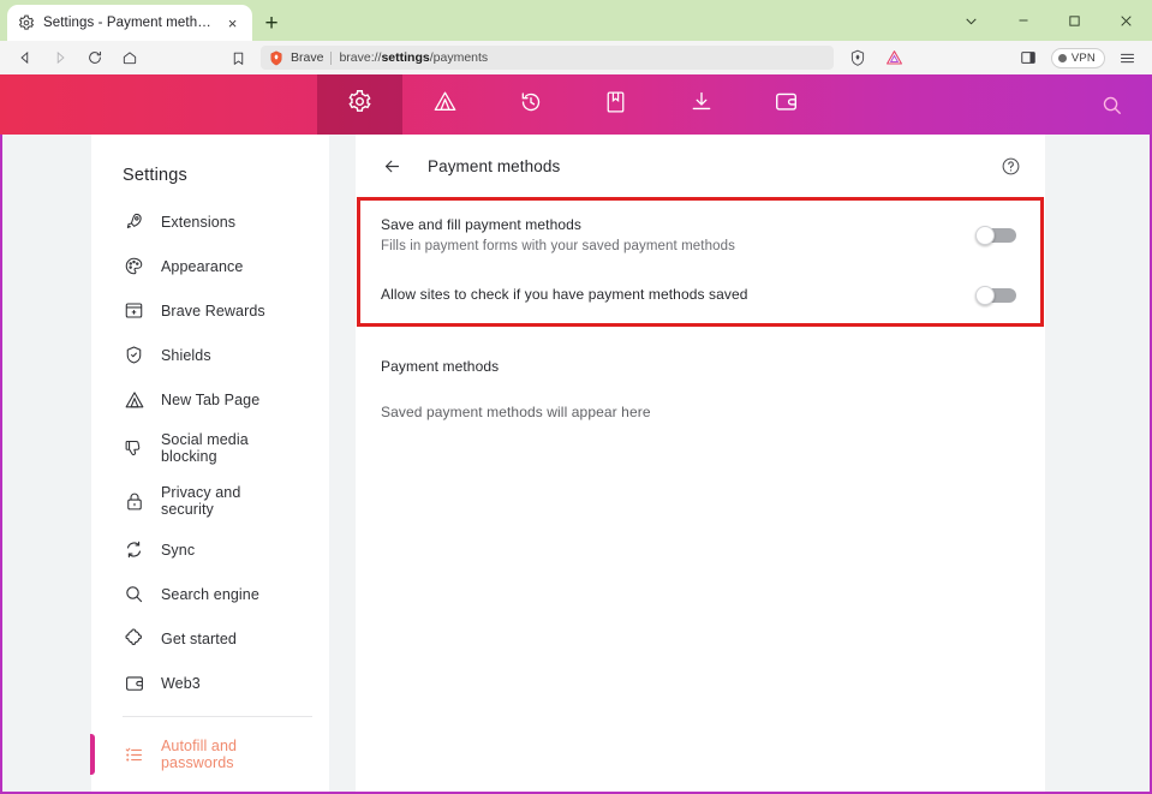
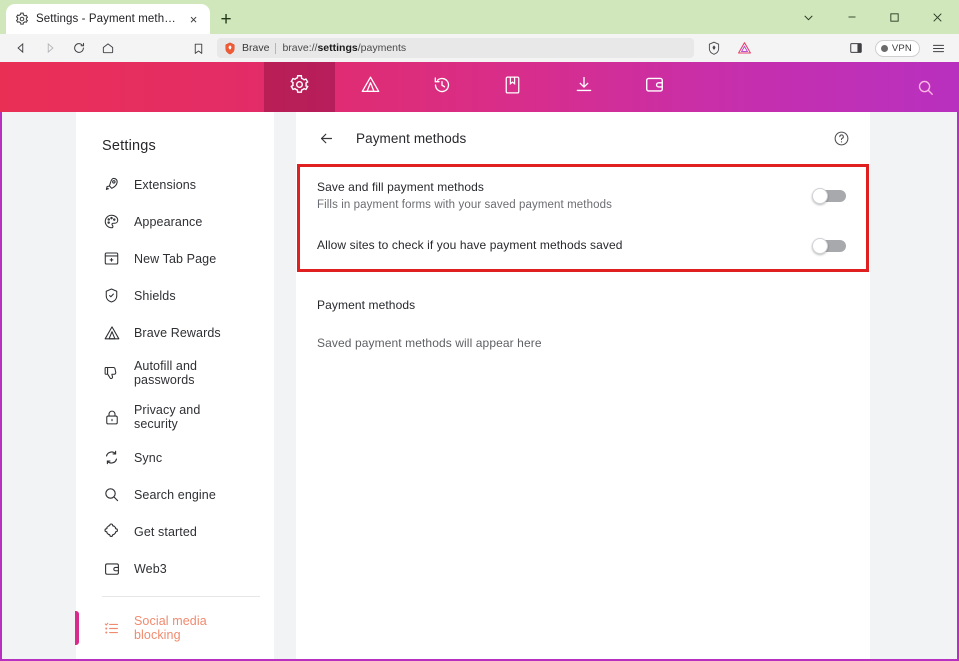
  Settings - Payment method
  ×
  +
  Brave
  brave://settings/payments
  VPN
  Settings
  Extensions
  Appearance
- Brave Rewards
+ New Tab Page
  Shields
- New Tab Page
+ Brave Rewards
- Social media blocking
+ Autofill and passwords
  Privacy and security
  Sync
  Search engine
  Get started
  Web3
- Autofill and passwords
+ Social media blocking
  Payment methods
  Save and fill payment methods
  Fills in payment forms with your saved payment methods
  Allow sites to check if you have payment methods saved
  Payment methods
  Saved payment methods will appear here
